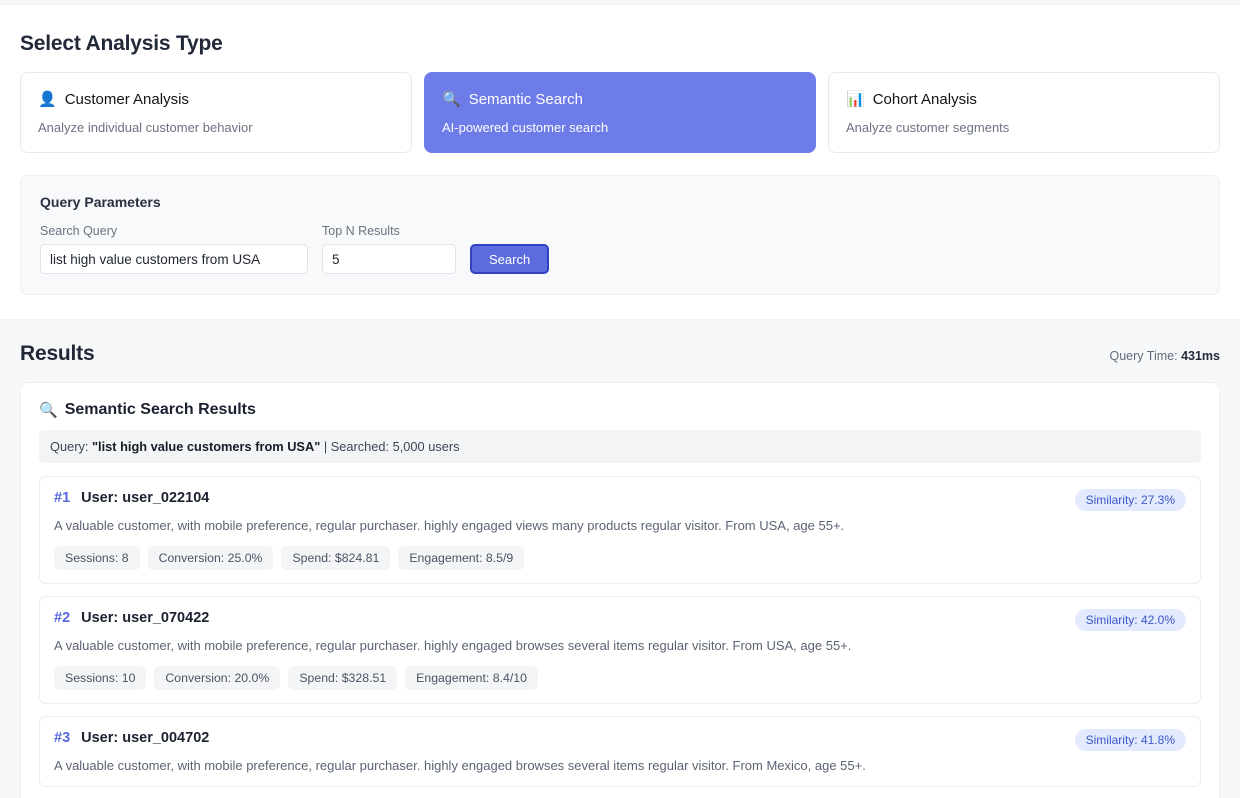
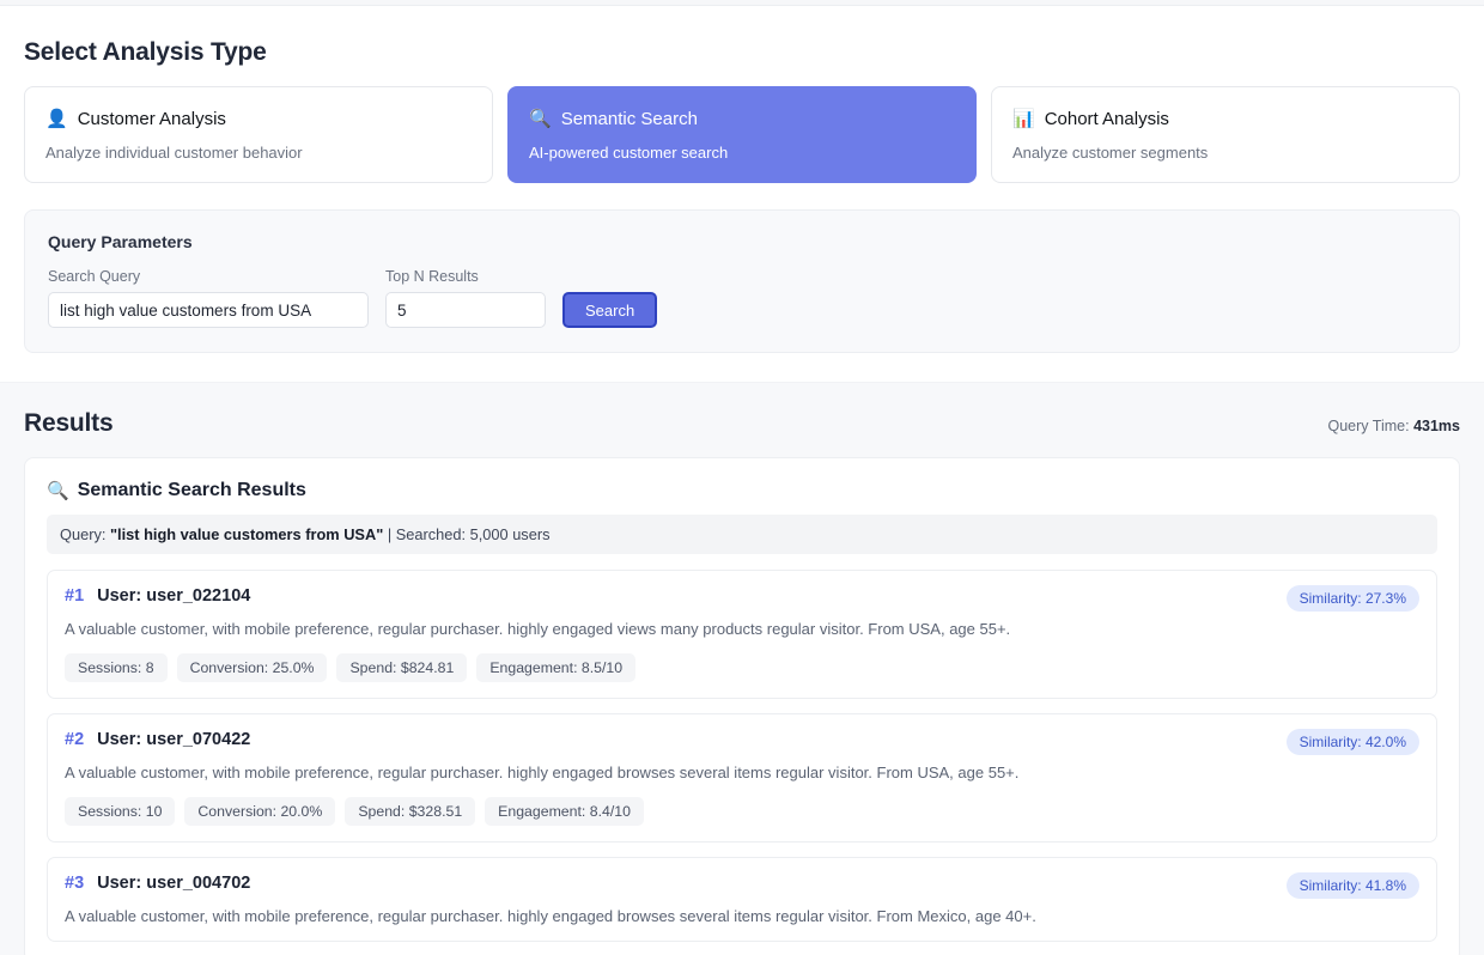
  Select Analysis Type
  👤
  Customer Analysis
  Analyze individual customer behavior
  🔍
  Semantic Search
  AI-powered customer search
  📊
  Cohort Analysis
  Analyze customer segments
  Query Parameters
  Search Query
  list high value customers from USA
  Top N Results
  5
  Search
  Results
  Query Time: 431ms
  🔍
  Semantic Search Results
  Query: "list high value customers from USA" | Searched: 5,000 users
  #1
  User: user_022104
  Similarity: 27.3%
  A valuable customer, with mobile preference, regular purchaser. highly engaged views many products regular visitor. From USA, age 55+.
  Sessions: 8
  Conversion: 25.0%
  Spend: $824.81
- Engagement: 8.5/9
+ Engagement: 8.5/10
  #2
  User: user_070422
  Similarity: 42.0%
  A valuable customer, with mobile preference, regular purchaser. highly engaged browses several items regular visitor. From USA, age 55+.
  Sessions: 10
  Conversion: 20.0%
  Spend: $328.51
  Engagement: 8.4/10
  #3
  User: user_004702
  Similarity: 41.8%
- A valuable customer, with mobile preference, regular purchaser. highly engaged browses several items regular visitor. From Mexico, age 55+.
+ A valuable customer, with mobile preference, regular purchaser. highly engaged browses several items regular visitor. From Mexico, age 40+.
